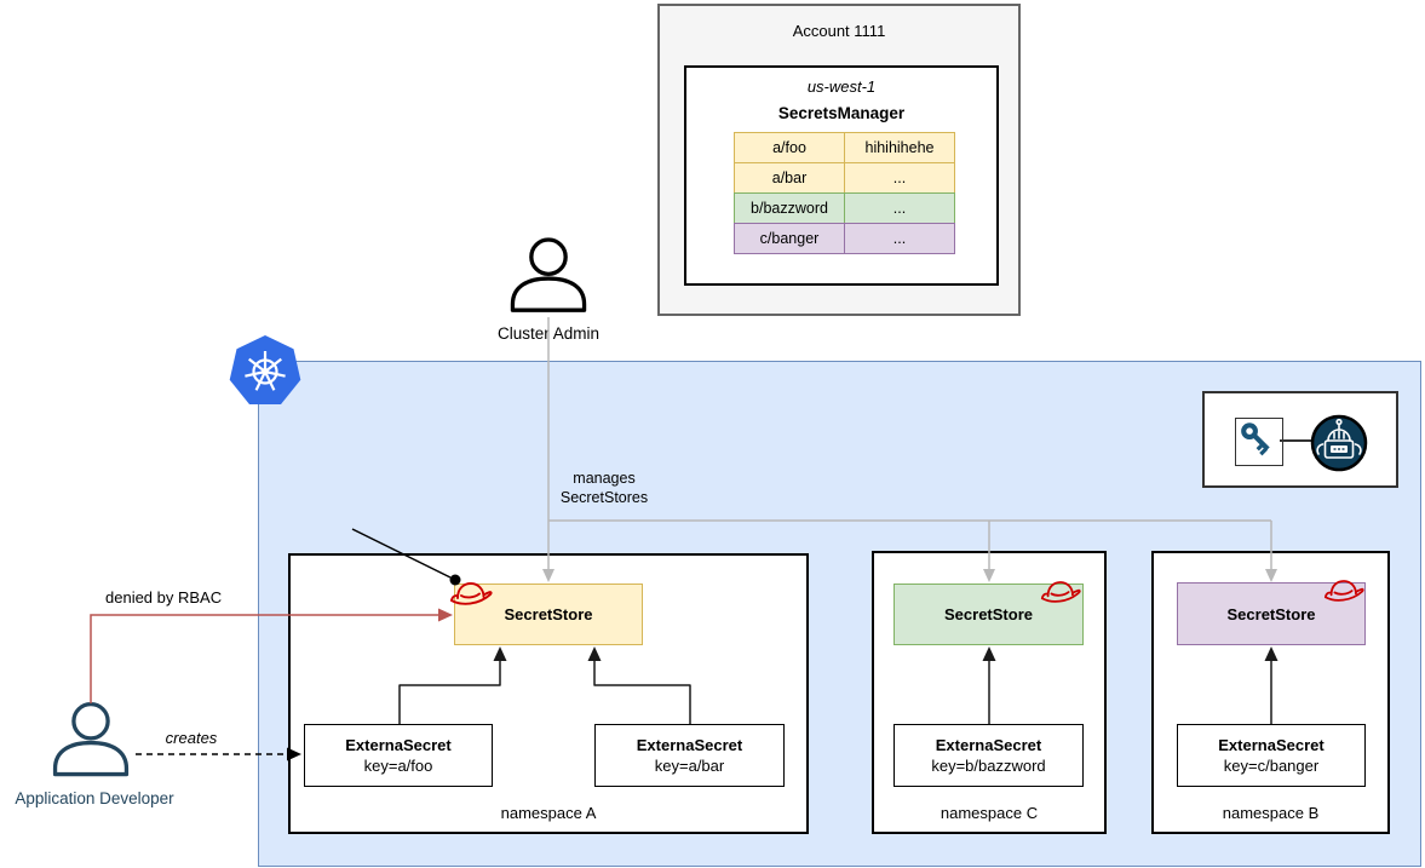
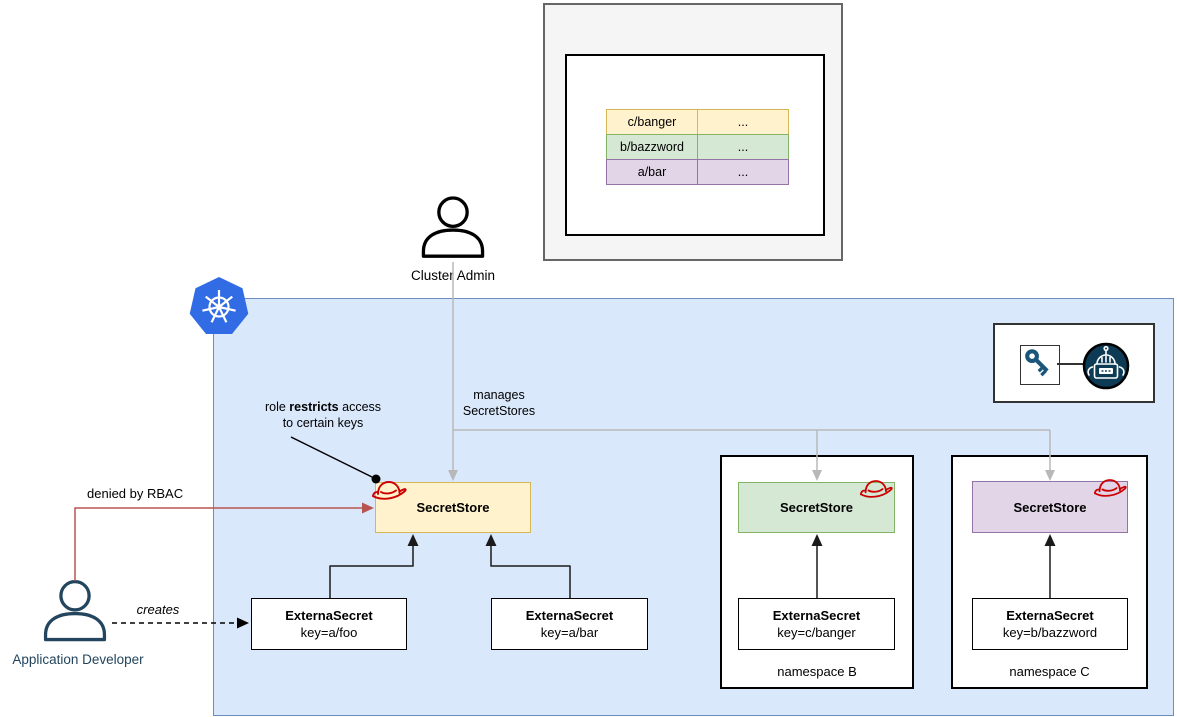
- Account 1111
- us-west-1
- SecretsManager
- a/foo
- hihihihehe
- a/bar
+ c/banger
  ...
  b/bazzword
  ...
- c/banger
+ a/bar
  ...
- namespace A
  SecretStore
  ExternaSecret
  key=a/foo
  ExternaSecret
  key=a/bar
- namespace C
+ namespace B
  SecretStore
  ExternaSecret
- key=b/bazzword
+ key=c/banger
- namespace B
+ namespace C
  SecretStore
  ExternaSecret
- key=c/banger
+ key=b/bazzword
  Cluster Admin
  Application Developer
  manages
  SecretStores
+ role restricts access
+ to certain keys
  denied by RBAC
  creates
